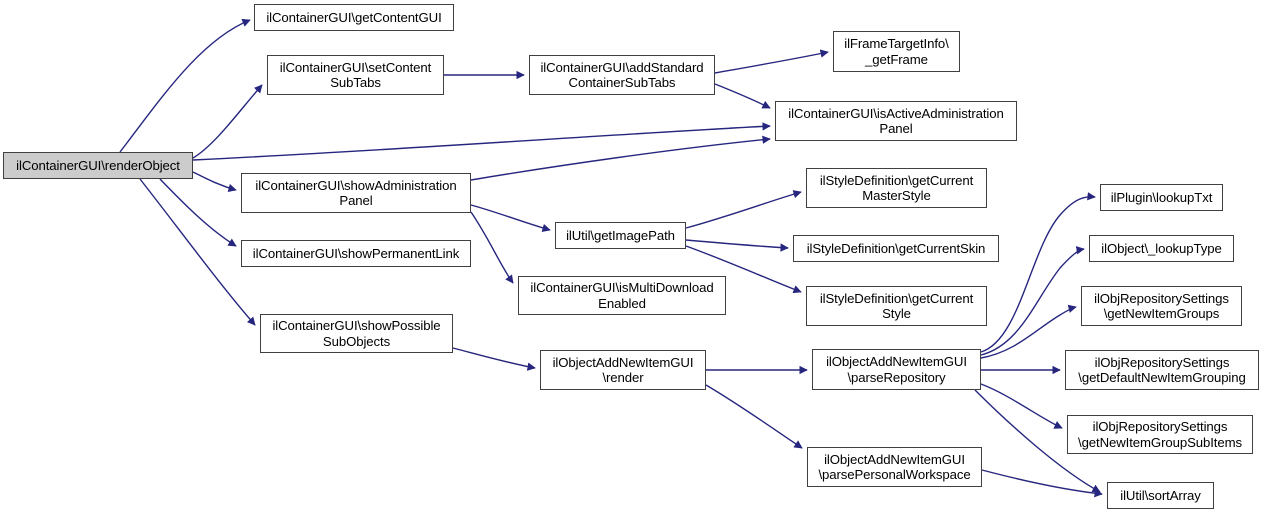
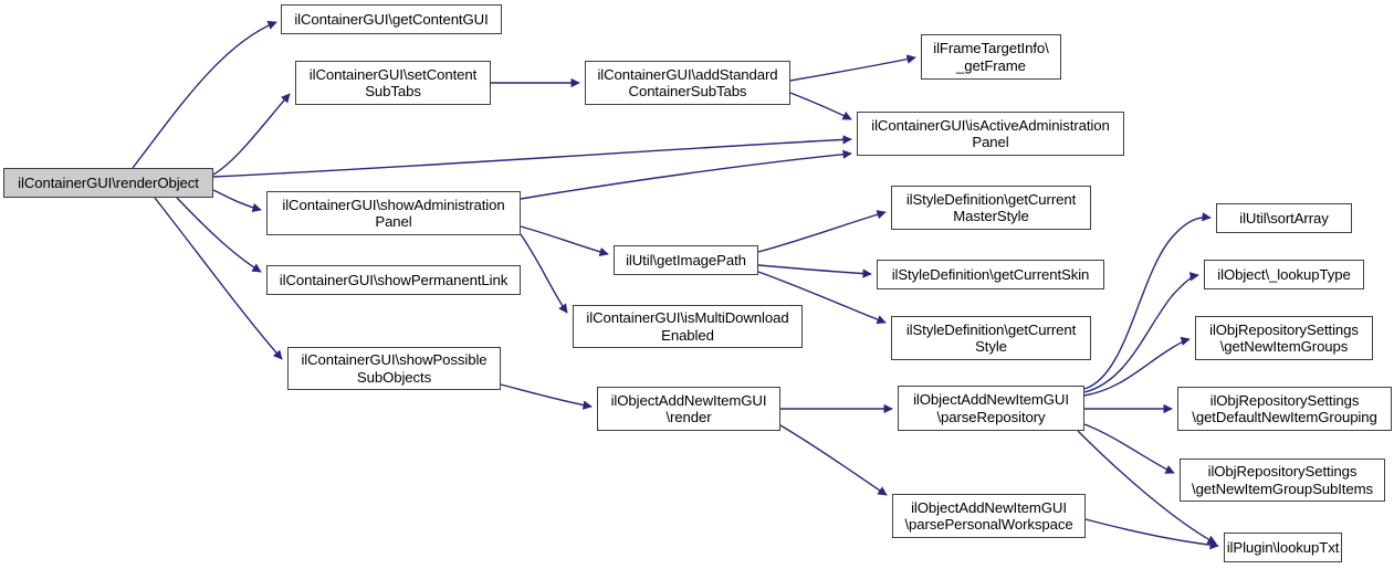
  ilContainerGUI\renderObject
  ilContainerGUI\getContentGUI
  ilContainerGUI\setContent
  SubTabs
  ilContainerGUI\addStandard
  ContainerSubTabs
  ilFrameTargetInfo\
  _getFrame
  ilContainerGUI\isActiveAdministration
  Panel
  ilContainerGUI\showAdministration
  Panel
  ilContainerGUI\showPermanentLink
  ilContainerGUI\showPossible
  SubObjects
  ilUtil\getImagePath
  ilContainerGUI\isMultiDownload
  Enabled
  ilStyleDefinition\getCurrent
  MasterStyle
  ilStyleDefinition\getCurrentSkin
  ilStyleDefinition\getCurrent
  Style
  ilObjectAddNewItemGUI
  \render
  ilObjectAddNewItemGUI
  \parseRepository
  ilObjectAddNewItemGUI
  \parsePersonalWorkspace
- ilPlugin\lookupTxt
+ ilUtil\sortArray
  ilObject\_lookupType
  ilObjRepositorySettings
  \getNewItemGroups
  ilObjRepositorySettings
  \getDefaultNewItemGrouping
  ilObjRepositorySettings
  \getNewItemGroupSubItems
- ilUtil\sortArray
+ ilPlugin\lookupTxt
